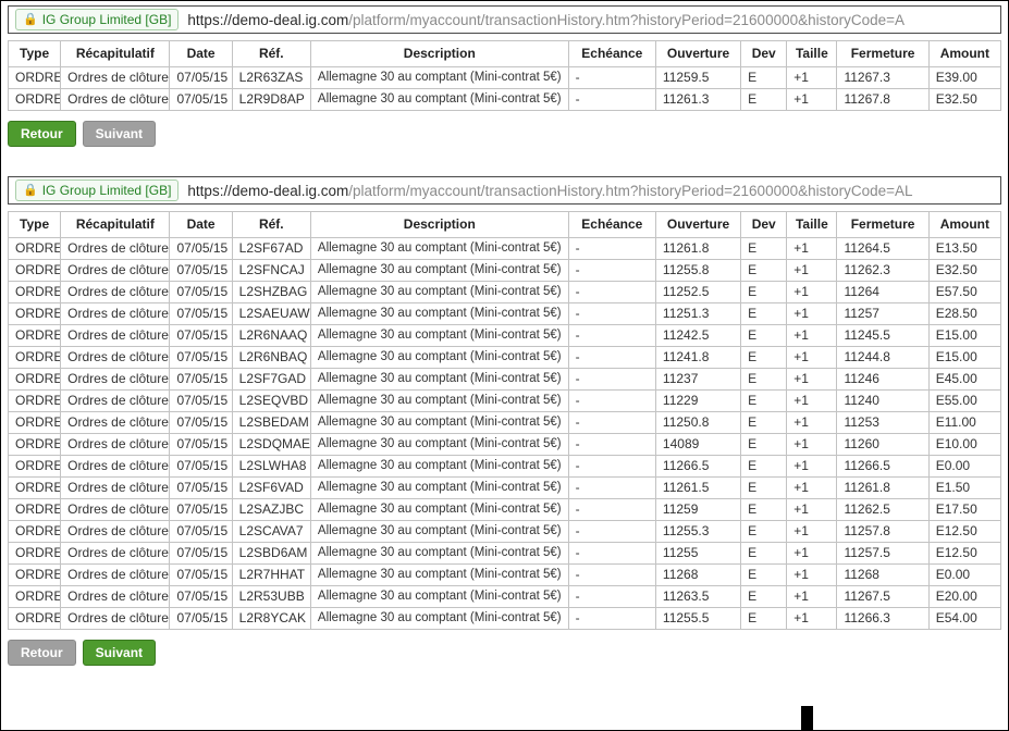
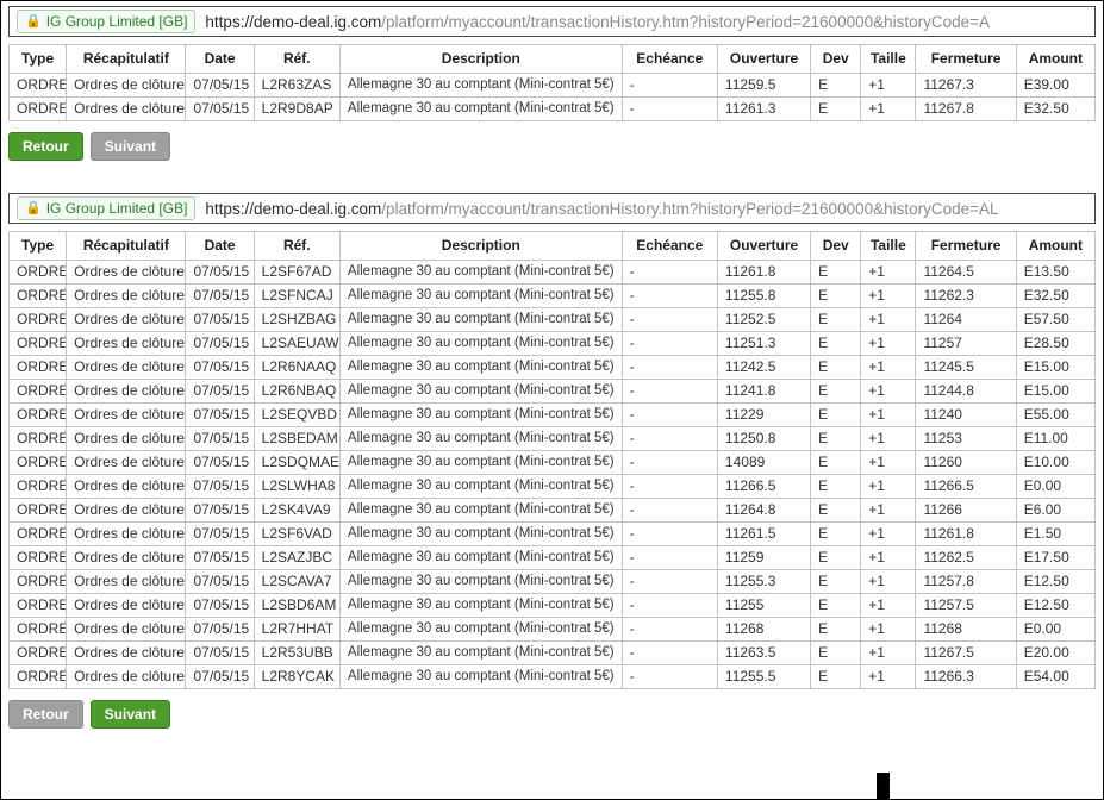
  🔒
  IG Group Limited [GB]
  https://demo-deal.ig.com/platform/myaccount/transactionHistory.htm?historyPeriod=21600000&historyCode=A
  Type	Récapitulatif	Date	Réf.	Description	Echéance	Ouverture	Dev	Taille	Fermeture	Amount
  ORDRE	Ordres de clôture	07/05/15	L2R63ZAS	Allemagne 30 au comptant (Mini-contrat 5€)	-	11259.5	E	+1	11267.3	E39.00
  ORDRE	Ordres de clôture	07/05/15	L2R9D8AP	Allemagne 30 au comptant (Mini-contrat 5€)	-	11261.3	E	+1	11267.8	E32.50
  Retour
  Suivant
  🔒
  IG Group Limited [GB]
  https://demo-deal.ig.com/platform/myaccount/transactionHistory.htm?historyPeriod=21600000&historyCode=AL
  Type	Récapitulatif	Date	Réf.	Description	Echéance	Ouverture	Dev	Taille	Fermeture	Amount
  ORDRE	Ordres de clôture	07/05/15	L2SF67AD	Allemagne 30 au comptant (Mini-contrat 5€)	-	11261.8	E	+1	11264.5	E13.50
  ORDRE	Ordres de clôture	07/05/15	L2SFNCAJ	Allemagne 30 au comptant (Mini-contrat 5€)	-	11255.8	E	+1	11262.3	E32.50
  ORDRE	Ordres de clôture	07/05/15	L2SHZBAG	Allemagne 30 au comptant (Mini-contrat 5€)	-	11252.5	E	+1	11264	E57.50
  ORDRE	Ordres de clôture	07/05/15	L2SAEUAW	Allemagne 30 au comptant (Mini-contrat 5€)	-	11251.3	E	+1	11257	E28.50
  ORDRE	Ordres de clôture	07/05/15	L2R6NAAQ	Allemagne 30 au comptant (Mini-contrat 5€)	-	11242.5	E	+1	11245.5	E15.00
  ORDRE	Ordres de clôture	07/05/15	L2R6NBAQ	Allemagne 30 au comptant (Mini-contrat 5€)	-	11241.8	E	+1	11244.8	E15.00
- ORDRE	Ordres de clôture	07/05/15	L2SF7GAD	Allemagne 30 au comptant (Mini-contrat 5€)	-	11237	E	+1	11246	E45.00
  ORDRE	Ordres de clôture	07/05/15	L2SEQVBD	Allemagne 30 au comptant (Mini-contrat 5€)	-	11229	E	+1	11240	E55.00
  ORDRE	Ordres de clôture	07/05/15	L2SBEDAM	Allemagne 30 au comptant (Mini-contrat 5€)	-	11250.8	E	+1	11253	E11.00
  ORDRE	Ordres de clôture	07/05/15	L2SDQMAE	Allemagne 30 au comptant (Mini-contrat 5€)	-	14089	E	+1	11260	E10.00
  ORDRE	Ordres de clôture	07/05/15	L2SLWHA8	Allemagne 30 au comptant (Mini-contrat 5€)	-	11266.5	E	+1	11266.5	E0.00
+ ORDRE	Ordres de clôture	07/05/15	L2SK4VA9	Allemagne 30 au comptant (Mini-contrat 5€)	-	11264.8	E	+1	11266	E6.00
  ORDRE	Ordres de clôture	07/05/15	L2SF6VAD	Allemagne 30 au comptant (Mini-contrat 5€)	-	11261.5	E	+1	11261.8	E1.50
  ORDRE	Ordres de clôture	07/05/15	L2SAZJBC	Allemagne 30 au comptant (Mini-contrat 5€)	-	11259	E	+1	11262.5	E17.50
  ORDRE	Ordres de clôture	07/05/15	L2SCAVA7	Allemagne 30 au comptant (Mini-contrat 5€)	-	11255.3	E	+1	11257.8	E12.50
  ORDRE	Ordres de clôture	07/05/15	L2SBD6AM	Allemagne 30 au comptant (Mini-contrat 5€)	-	11255	E	+1	11257.5	E12.50
  ORDRE	Ordres de clôture	07/05/15	L2R7HHAT	Allemagne 30 au comptant (Mini-contrat 5€)	-	11268	E	+1	11268	E0.00
  ORDRE	Ordres de clôture	07/05/15	L2R53UBB	Allemagne 30 au comptant (Mini-contrat 5€)	-	11263.5	E	+1	11267.5	E20.00
  ORDRE	Ordres de clôture	07/05/15	L2R8YCAK	Allemagne 30 au comptant (Mini-contrat 5€)	-	11255.5	E	+1	11266.3	E54.00
  Retour
  Suivant
